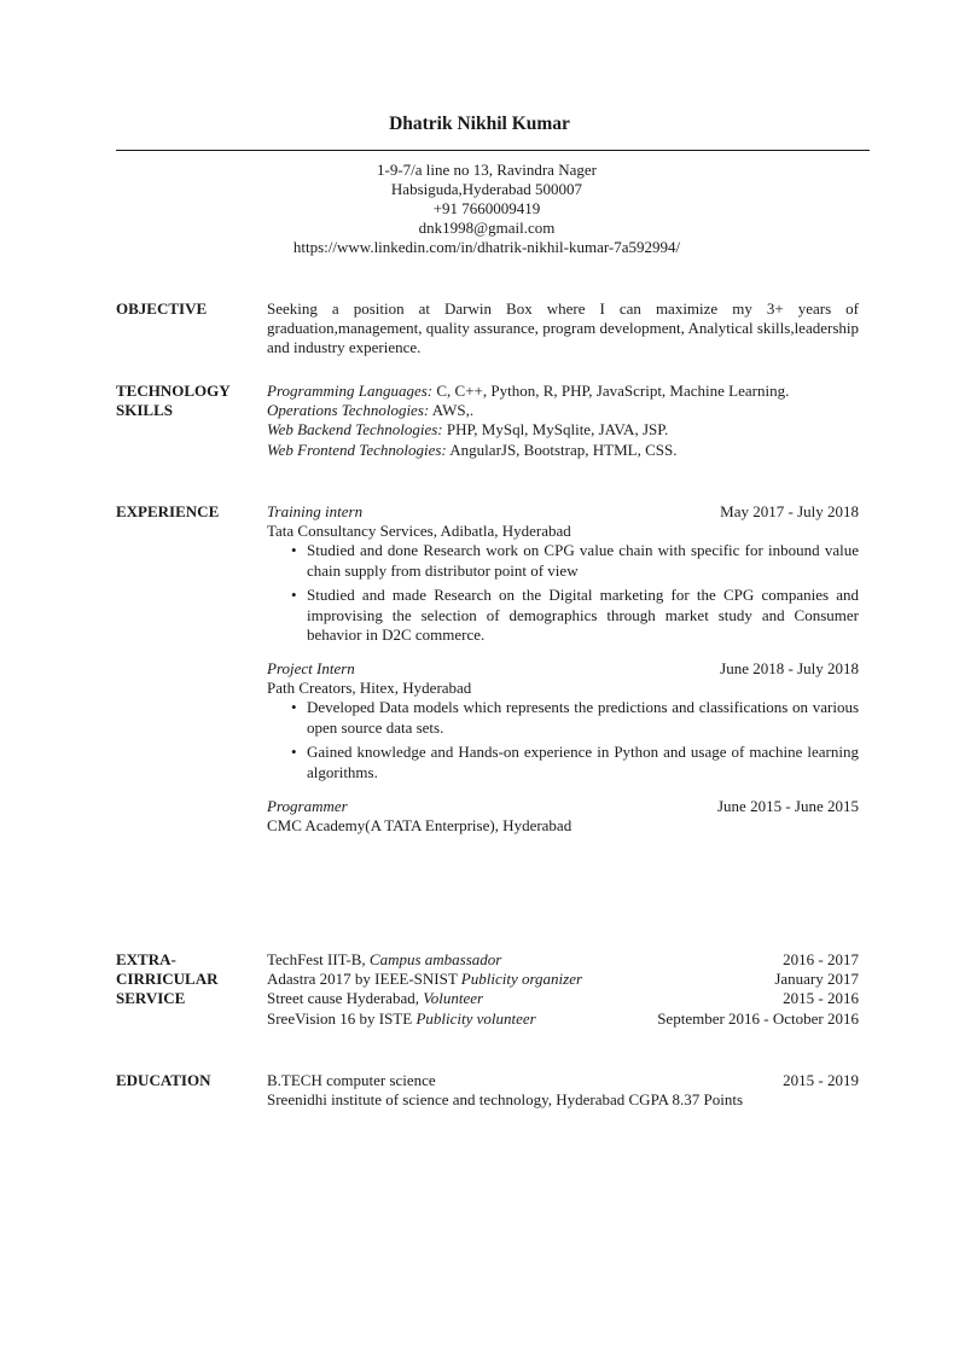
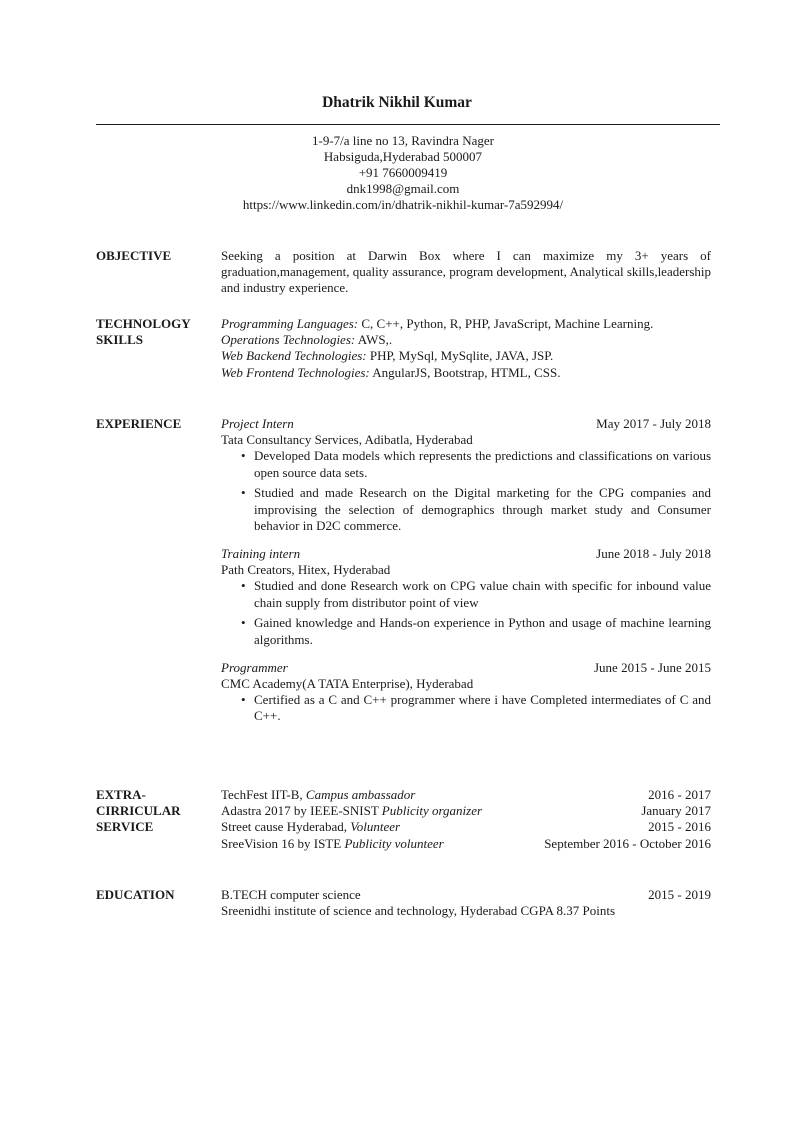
  Dhatrik Nikhil Kumar
  1-9-7/a line no 13, Ravindra Nager
  Habsiguda,Hyderabad 500007
  +91 7660009419
  dnk1998@gmail.com
  https://www.linkedin.com/in/dhatrik-nikhil-kumar-7a592994/
  OBJECTIVE
  Seeking a position at Darwin Box where I can maximize my 3+ years of graduation,management, quality assurance, program development, Analytical skills,leadership and industry experience.
  TECHNOLOGY
  SKILLS
  Programming Languages: C, C++, Python, R, PHP, JavaScript, Machine Learning.
  Operations Technologies: AWS,.
  Web Backend Technologies: PHP, MySql, MySqlite, JAVA, JSP.
  Web Frontend Technologies: AngularJS, Bootstrap, HTML, CSS.
  EXPERIENCE
- Training intern
+ Project Intern
  May 2017 - July 2018
  Tata Consultancy Services, Adibatla, Hyderabad
- Studied and done Research work on CPG value chain with specific for inbound value chain supply from distributor point of view
+ Developed Data models which represents the predictions and classifications on various open source data sets.
  Studied and made Research on the Digital marketing for the CPG companies and improvising the selection of demographics through market study and Consumer behavior in D2C commerce.
- Project Intern
+ Training intern
  June 2018 - July 2018
  Path Creators, Hitex, Hyderabad
- Developed Data models which represents the predictions and classifications on various open source data sets.
+ Studied and done Research work on CPG value chain with specific for inbound value chain supply from distributor point of view
  Gained knowledge and Hands-on experience in Python and usage of machine learning algorithms.
  Programmer
  June 2015 - June 2015
  CMC Academy(A TATA Enterprise), Hyderabad
+ Certified as a C and C++ programmer where i have Completed intermediates of C and C++.
  EXTRA-
  CIRRICULAR
  SERVICE
  TechFest IIT-B, Campus ambassador
  2016 - 2017
  Adastra 2017 by IEEE-SNIST Publicity organizer
  January 2017
  Street cause Hyderabad, Volunteer
  2015 - 2016
  SreeVision 16 by ISTE Publicity volunteer
  September 2016 - October 2016
  EDUCATION
  B.TECH computer science
  2015 - 2019
  Sreenidhi institute of science and technology, Hyderabad CGPA 8.37 Points
